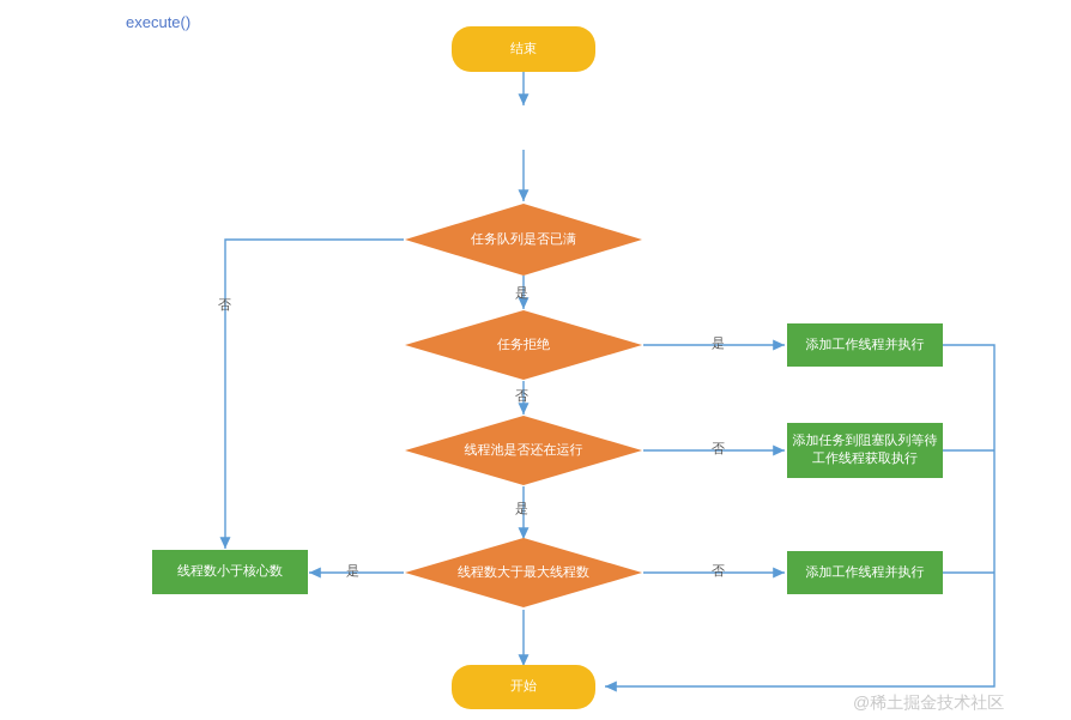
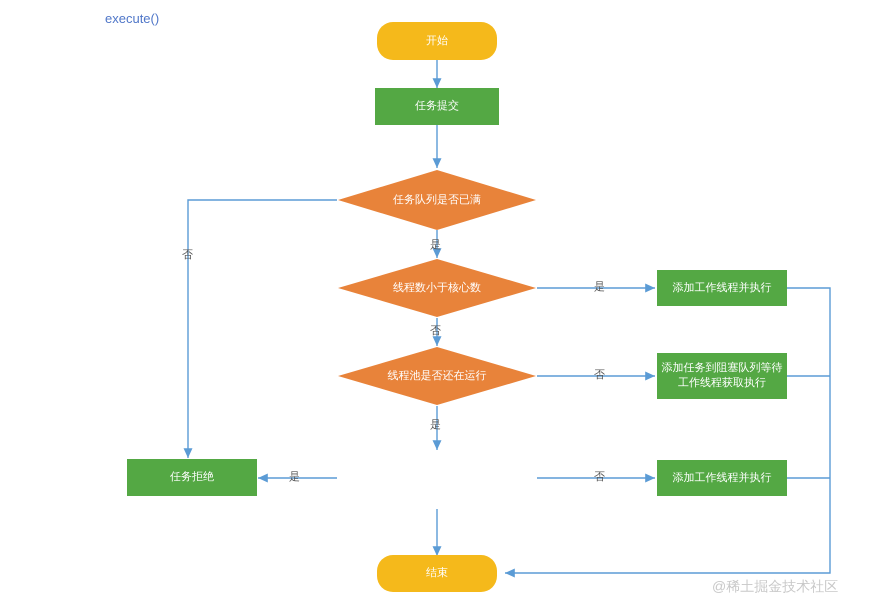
  execute()
- 结束
+ 开始
+ 任务提交
  任务队列是否已满
- 任务拒绝
+ 线程数小于核心数
  线程池是否还在运行
- 线程数大于最大线程数
  添加工作线程并执行
  添加任务到阻塞队列等待
  工作线程获取执行
  添加工作线程并执行
- 线程数小于核心数
+ 任务拒绝
- 开始
+ 结束
  否
  是
  是
  否
  否
  是
  是
  否
  @稀土掘金技术社区
